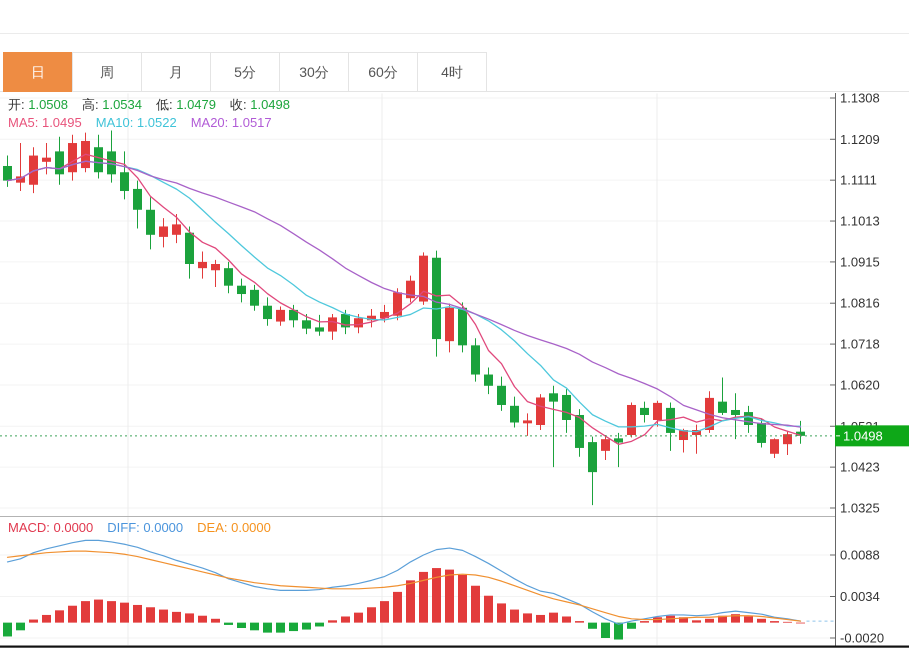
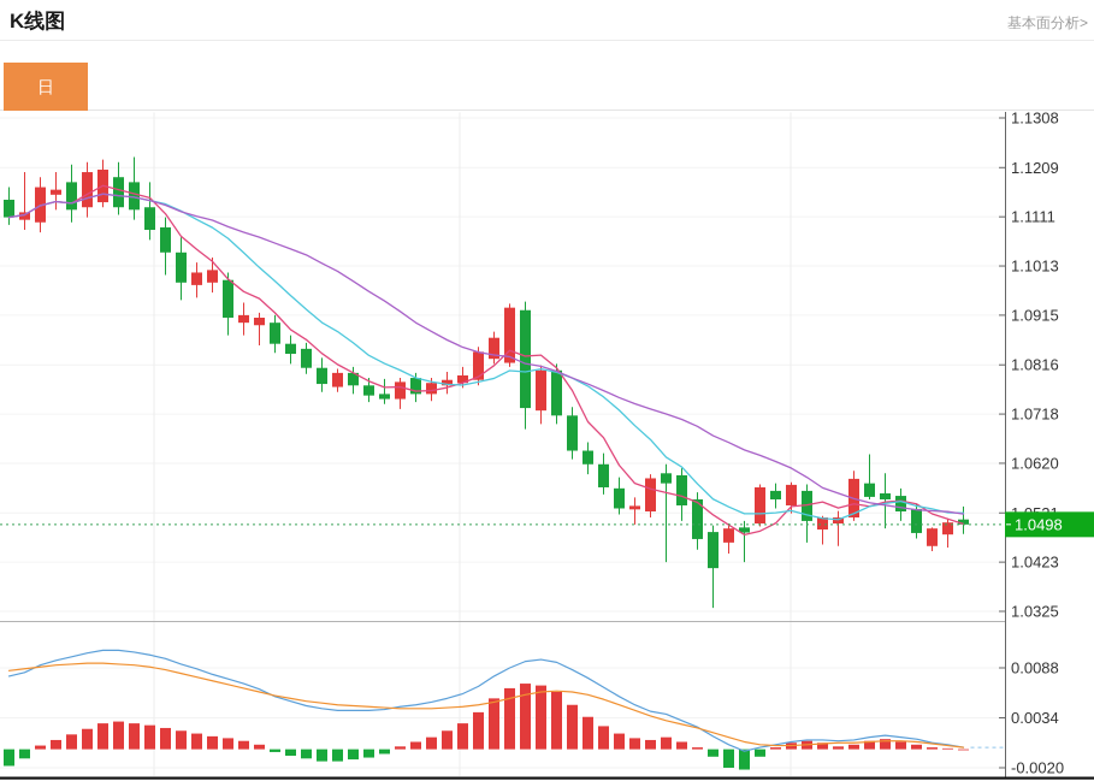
+ K线图
+ 基本面分析>
  日
- 周
- 月
- 5分
- 30分
- 60分
- 4时
  1.1308
  1.1209
  1.1111
  1.1013
  1.0915
  1.0816
  1.0718
  1.0620
  1.0423
  1.0325
  0.0088
  0.0034
  -0.0020
  1.0498
- 开: 1.0508 高: 1.0534 低: 1.0479 收: 1.0498
- MA5: 1.0495 MA10: 1.0522 MA20: 1.0517
- MACD: 0.0000 DIFF: 0.0000 DEA: 0.0000
